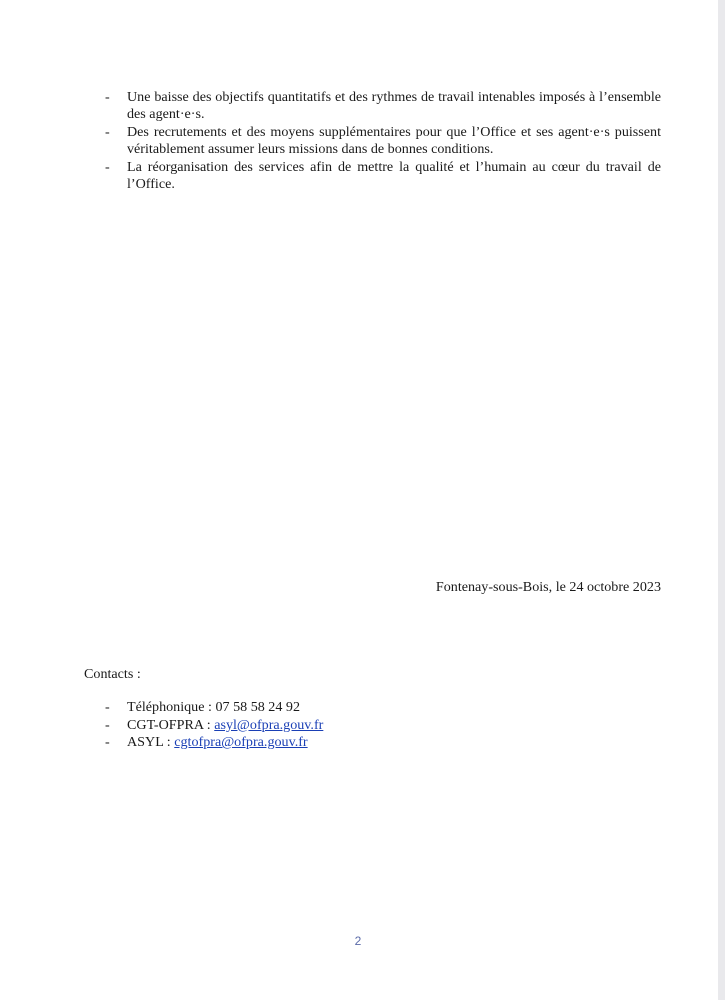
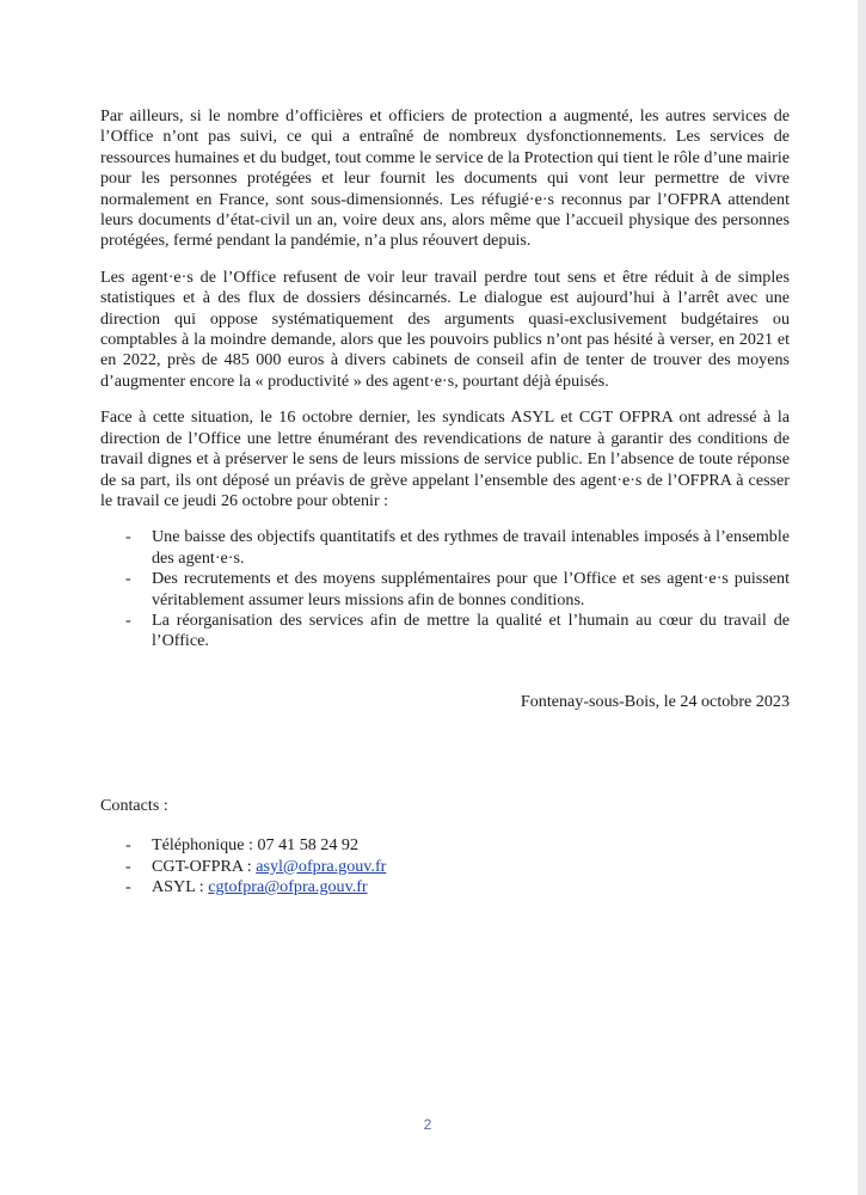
+ Par ailleurs, si le nombre d’officières et officiers de protection a augmenté, les autres services de l’Office n’ont pas suivi, ce qui a entraîné de nombreux dysfonctionnements. Les services de ressources humaines et du budget, tout comme le service de la Protection qui tient le rôle d’une mairie pour les personnes protégées et leur fournit les documents qui vont leur permettre de vivre normalement en France, sont sous-dimensionnés. Les réfugié·e·s reconnus par l’OFPRA attendent leurs documents d’état-civil un an, voire deux ans, alors même que l’accueil physique des personnes protégées, fermé pendant la pandémie, n’a plus réouvert depuis.
+ Les agent·e·s de l’Office refusent de voir leur travail perdre tout sens et être réduit à de simples statistiques et à des flux de dossiers désincarnés. Le dialogue est aujourd’hui à l’arrêt avec une direction qui oppose systématiquement des arguments quasi-exclusivement budgétaires ou comptables à la moindre demande, alors que les pouvoirs publics n’ont pas hésité à verser, en 2021 et en 2022, près de 485 000 euros à divers cabinets de conseil afin de tenter de trouver des moyens d’augmenter encore la « productivité » des agent·e·s, pourtant déjà épuisés.
+ Face à cette situation, le 16 octobre dernier, les syndicats ASYL et CGT OFPRA ont adressé à la direction de l’Office une lettre énumérant des revendications de nature à garantir des conditions de travail dignes et à préserver le sens de leurs missions de service public. En l’absence de toute réponse de sa part, ils ont déposé un préavis de grève appelant l’ensemble des agent·e·s de l’OFPRA à cesser le travail ce jeudi 26 octobre pour obtenir :
  -
  Une baisse des objectifs quantitatifs et des rythmes de travail intenables imposés à l’ensemble des agent·e·s.
  -
- Des recrutements et des moyens supplémentaires pour que l’Office et ses agent·e·s puissent véritablement assumer leurs missions dans de bonnes conditions.
+ Des recrutements et des moyens supplémentaires pour que l’Office et ses agent·e·s puissent véritablement assumer leurs missions afin de bonnes conditions.
  -
  La réorganisation des services afin de mettre la qualité et l’humain au cœur du travail de l’Office.
  Fontenay-sous-Bois, le 24 octobre 2023
  Contacts :
  -
- Téléphonique : 07 58 58 24 92
+ Téléphonique : 07 41 58 24 92
  -
  CGT-OFPRA : asyl@ofpra.gouv.fr
  -
  ASYL : cgtofpra@ofpra.gouv.fr
  2
